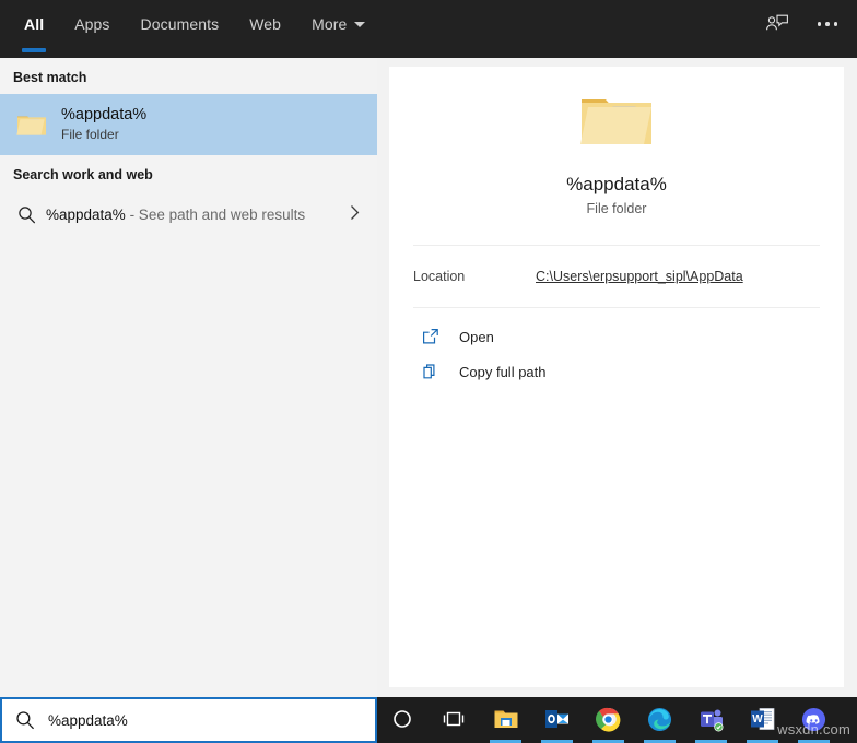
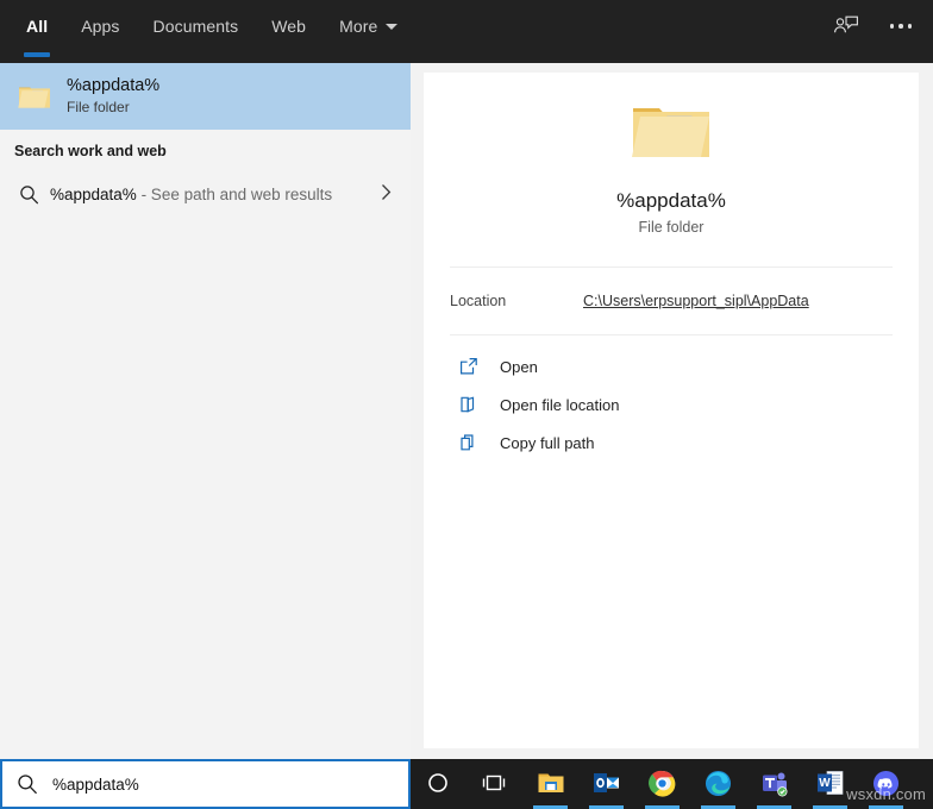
  All
  Apps
  Documents
  Web
  More
- Best match
  %appdata%
  File folder
  Search work and web
  %appdata% - See path and web results
  %appdata%
  File folder
  Location
  C:\Users\erpsupport_sipl\AppData
  Open
+ Open file location
  Copy full path
  %appdata%
  W
  wsxdn.com
